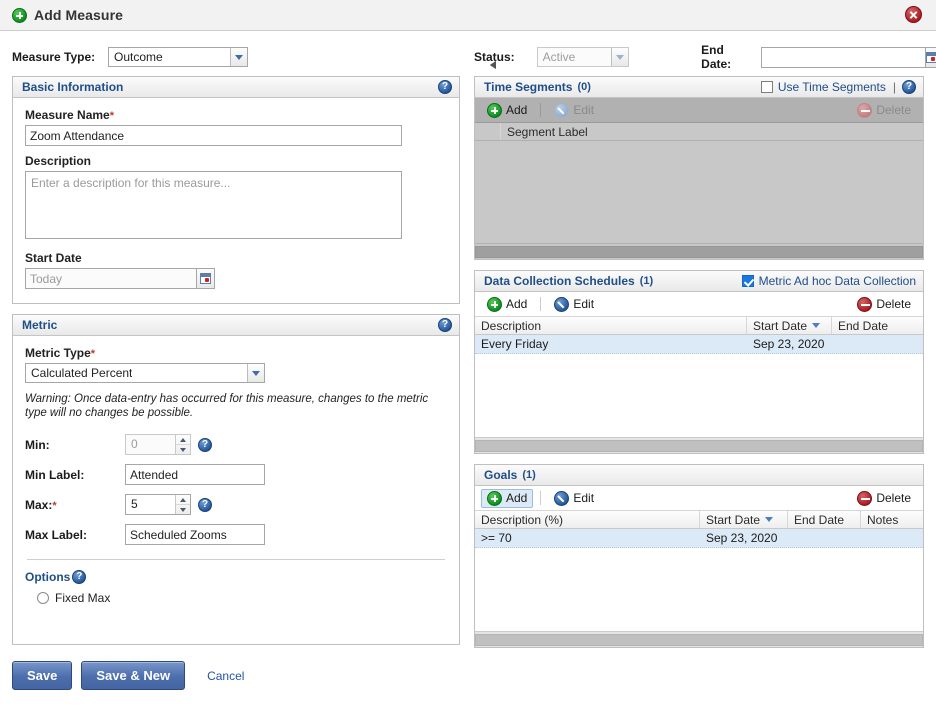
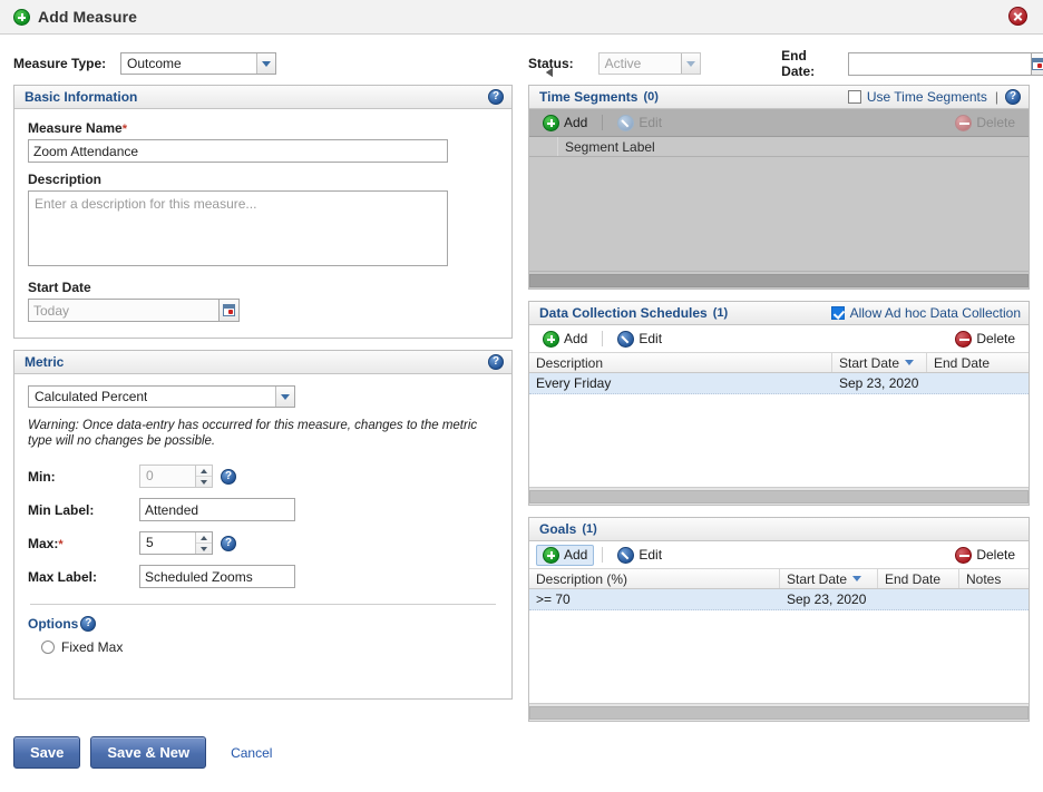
  Add Measure
  Measure Type:
  Outcome
  Basic Information
  ?
  Measure Name*
  Zoom Attendance
  Description
  Enter a description for this measure...
  Start Date
  Today
  Metric
  ?
- Metric Type*
  Calculated Percent
  Warning: Once data-entry has occurred for this measure, changes to the metric type will no changes be possible.
  Min:
  0
  ?
  Min Label:
  Attended
  Max:*
  5
  ?
  Max Label:
  Scheduled Zooms
  Options
  ?
  Fixed Max
  Status:
  Active
  End Date:
  Time Segments
  (0)
  Use Time Segments
  |
  ?
  Add
  Edit
  Delete
  Segment Label
  Data Collection Schedules
  (1)
- Metric Ad hoc Data Collection
+ Allow Ad hoc Data Collection
  Add
  Edit
  Delete
  Description
  Start Date
  End Date
  Every Friday
  Sep 23, 2020
  Goals
  (1)
  Add
  Edit
  Delete
  Description (%)
  Start Date
  End Date
  Notes
  >= 70
  Sep 23, 2020
  Save
  Save & New
  Cancel
